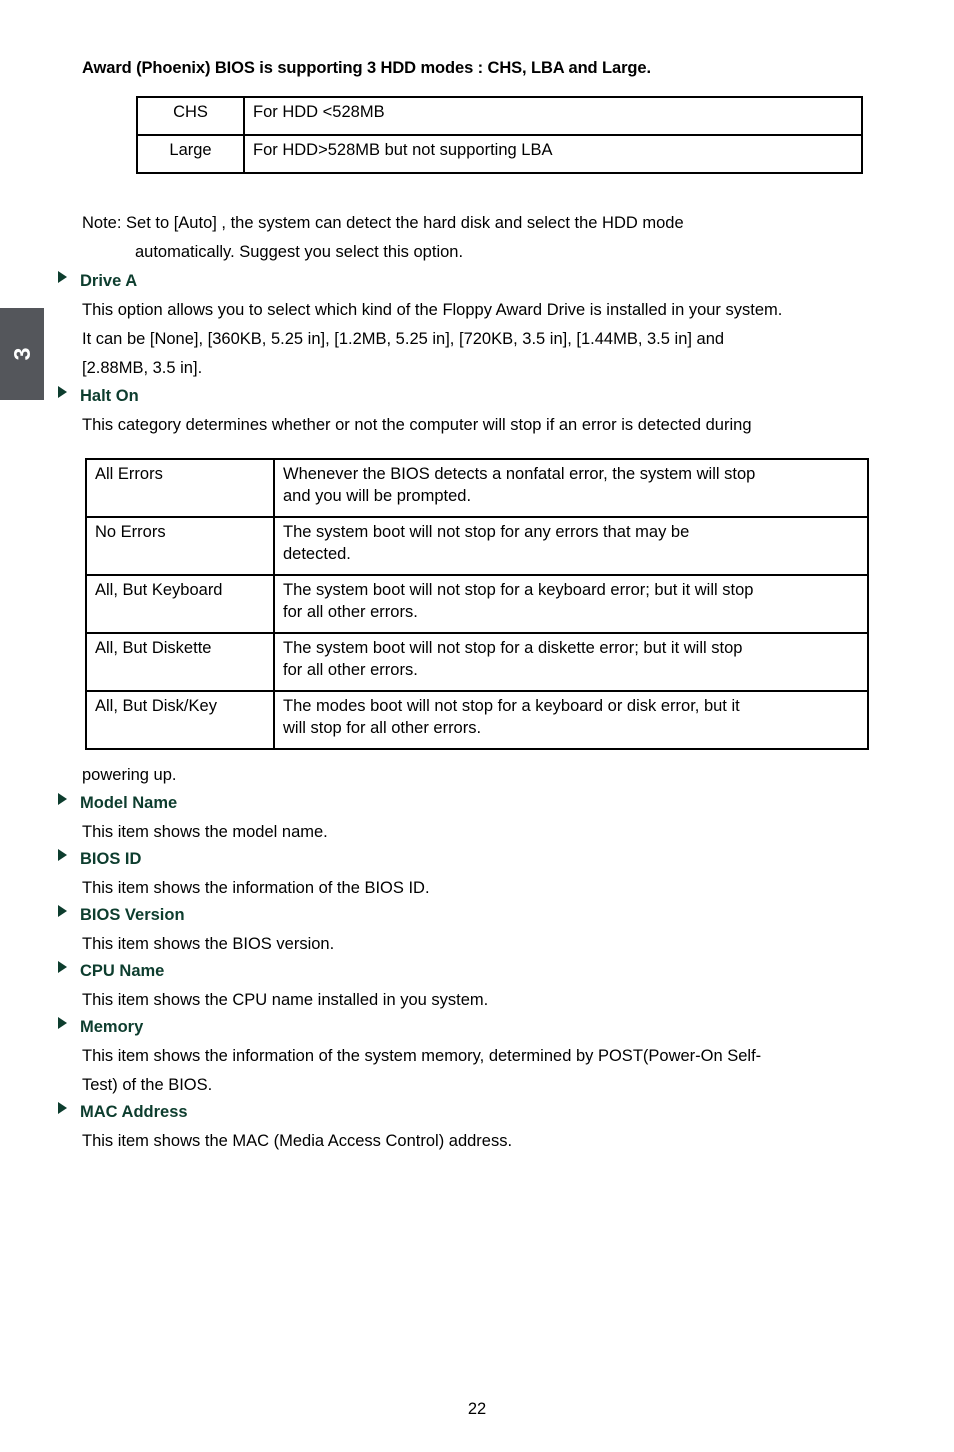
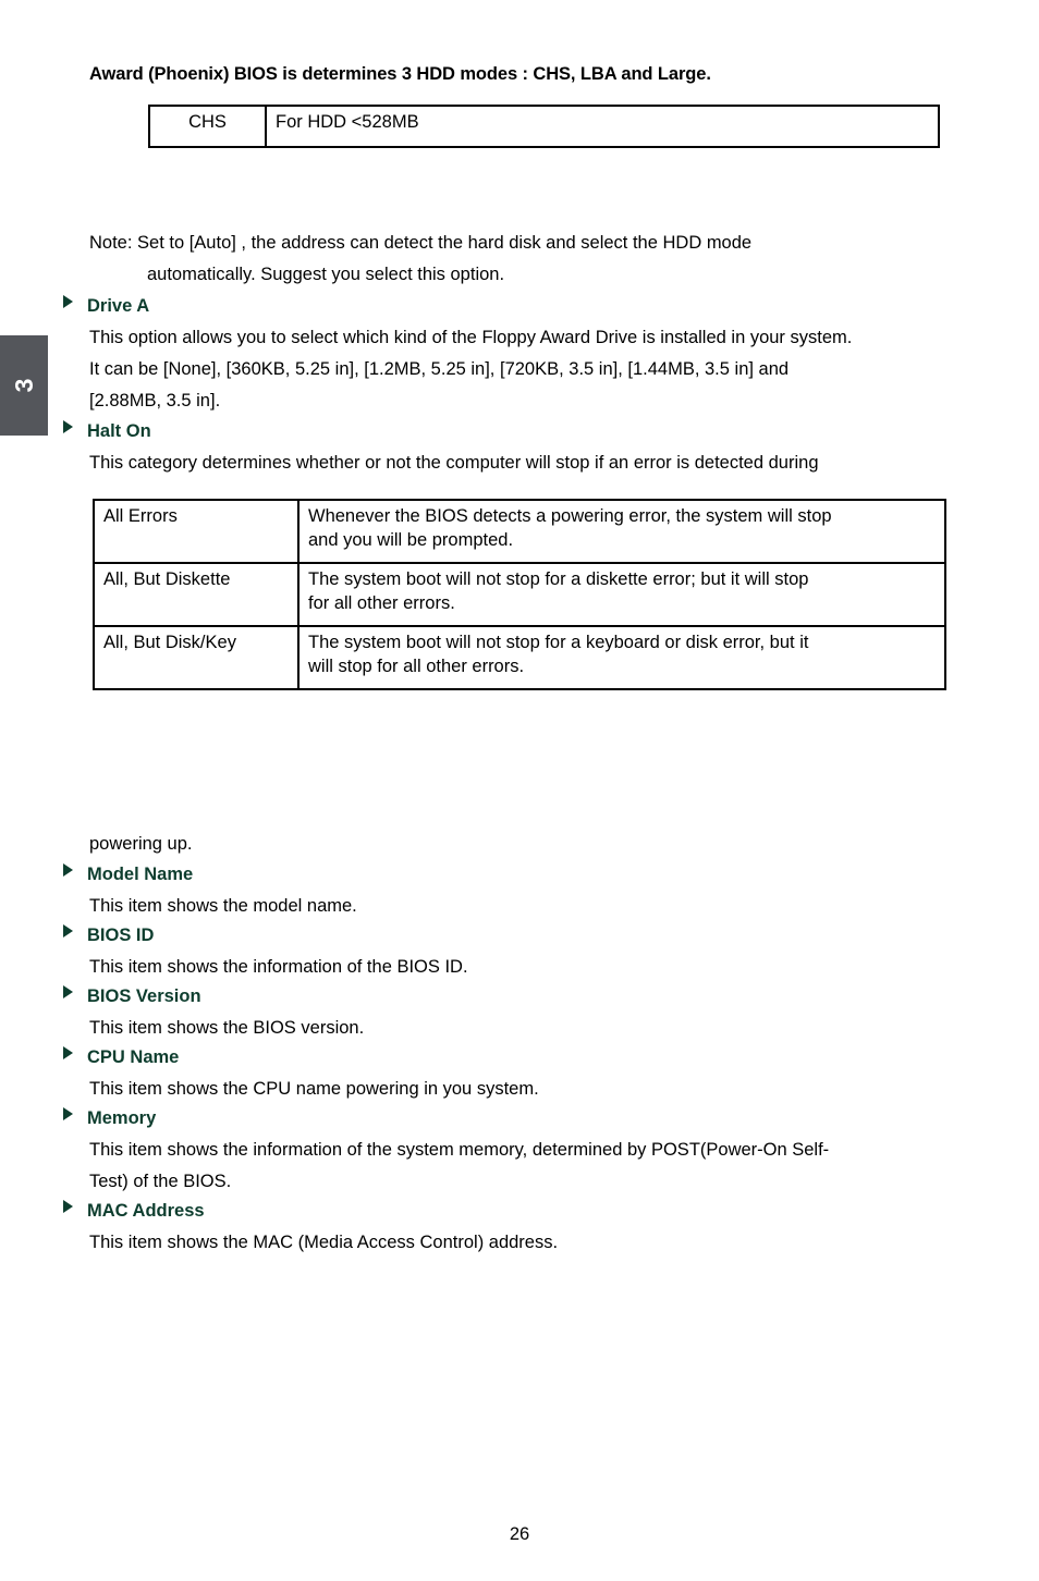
- Award (Phoenix) BIOS is supporting 3 HDD modes : CHS, LBA and Large.
+ Award (Phoenix) BIOS is determines 3 HDD modes : CHS, LBA and Large.
  CHS	For HDD <528MB
- Large	For HDD>528MB but not supporting LBA
- Note: Set to [Auto] , the system can detect the hard disk and select the HDD mode
+ Note: Set to [Auto] , the address can detect the hard disk and select the HDD mode
  automatically. Suggest you select this option.
  Drive A
  This option allows you to select which kind of the Floppy Award Drive is installed in your system.
  It can be [None], [360KB, 5.25 in], [1.2MB, 5.25 in], [720KB, 3.5 in], [1.44MB, 3.5 in] and
  [2.88MB, 3.5 in].
  Halt On
  This category determines whether or not the computer will stop if an error is detected during
- All Errors	Whenever the BIOS detects a nonfatal error, the system will stop and you will be prompted.
+ All Errors	Whenever the BIOS detects a powering error, the system will stop and you will be prompted.
- No Errors	The system boot will not stop for any errors that may be detected.
- All, But Keyboard	The system boot will not stop for a keyboard error; but it will stop for all other errors.
  All, But Diskette	The system boot will not stop for a diskette error; but it will stop for all other errors.
- All, But Disk/Key	The modes boot will not stop for a keyboard or disk error, but it will stop for all other errors.
+ All, But Disk/Key	The system boot will not stop for a keyboard or disk error, but it will stop for all other errors.
  powering up.
  Model Name
  This item shows the model name.
  BIOS ID
  This item shows the information of the BIOS ID.
  BIOS Version
  This item shows the BIOS version.
  CPU Name
- This item shows the CPU name installed in you system.
+ This item shows the CPU name powering in you system.
  Memory
  This item shows the information of the system memory, determined by POST(Power-On Self-
  Test) of the BIOS.
  MAC Address
  This item shows the MAC (Media Access Control) address.
- 22
+ 26
